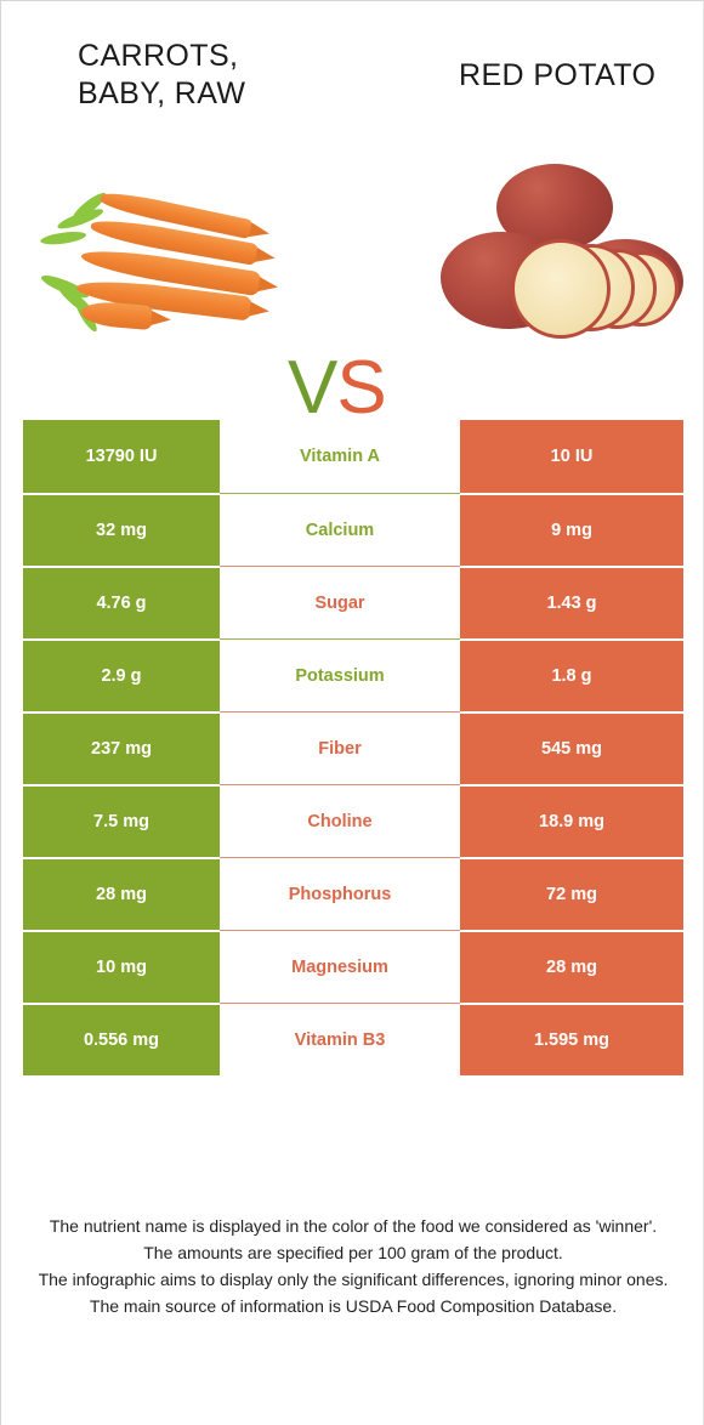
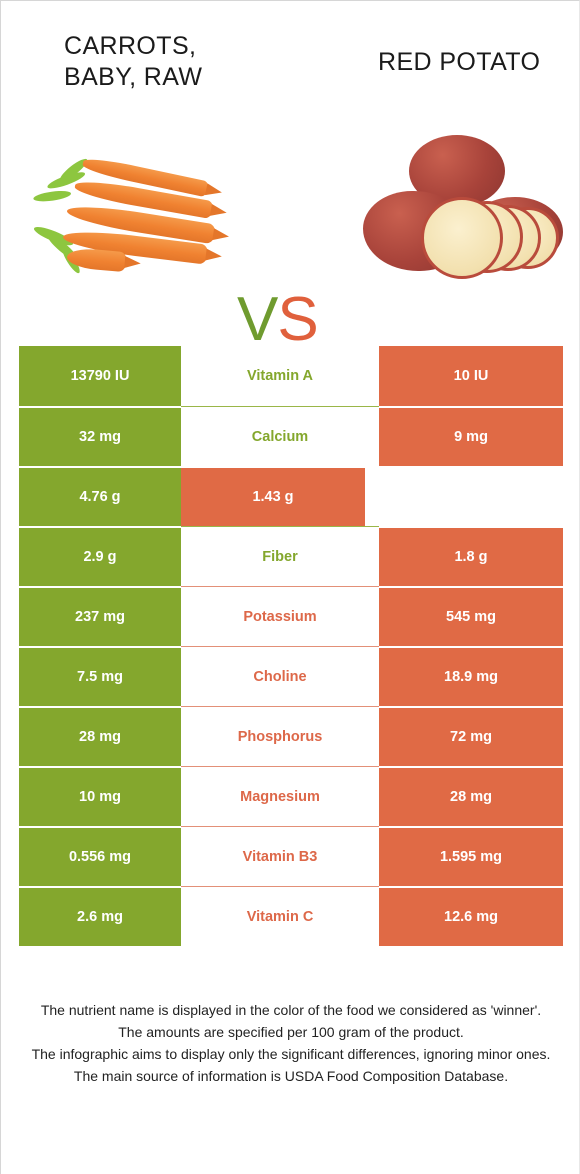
  CARROTS,
  BABY, RAW
  RED POTATO
  VS
  13790 IU
  Vitamin A
  10 IU
  32 mg
  Calcium
  9 mg
  4.76 g
- Sugar
  1.43 g
  2.9 g
- Potassium
+ Fiber
  1.8 g
  237 mg
- Fiber
+ Potassium
  545 mg
  7.5 mg
  Choline
  18.9 mg
  28 mg
  Phosphorus
  72 mg
  10 mg
  Magnesium
  28 mg
  0.556 mg
  Vitamin B3
  1.595 mg
+ 2.6 mg
+ Vitamin C
+ 12.6 mg
  The nutrient name is displayed in the color of the food we considered as 'winner'.
  The amounts are specified per 100 gram of the product.
  The infographic aims to display only the significant differences, ignoring minor ones.
  The main source of information is USDA Food Composition Database.
